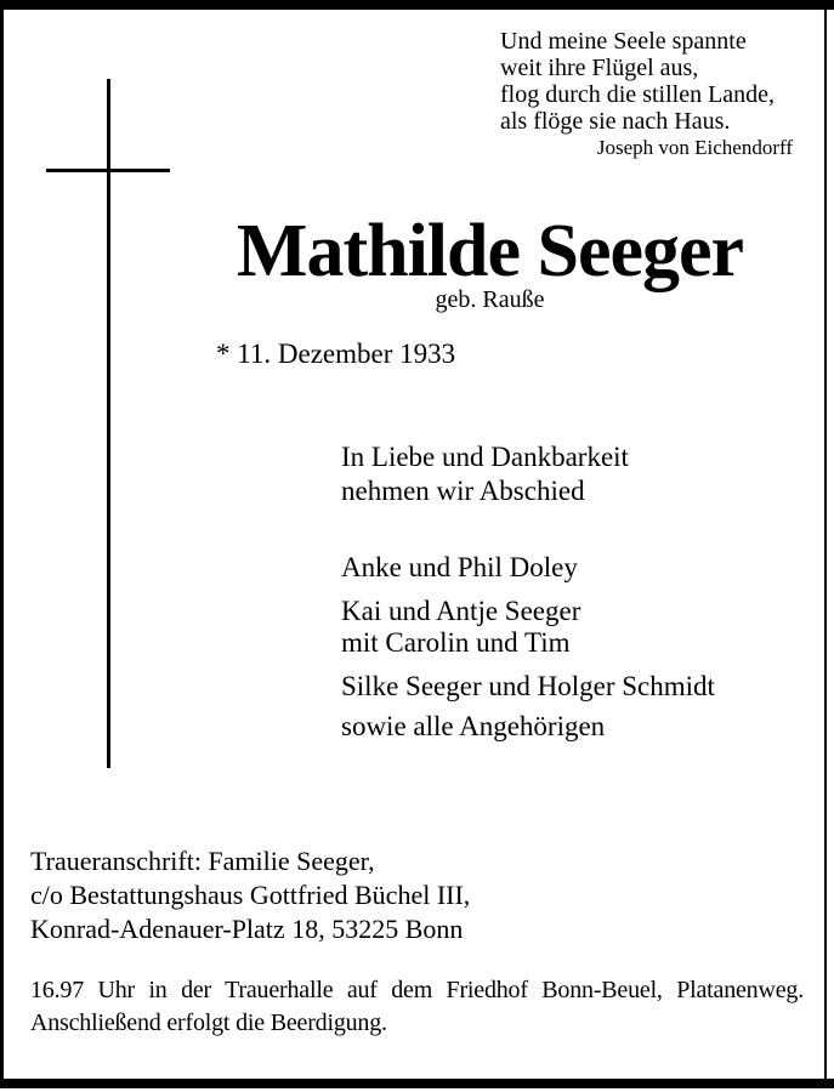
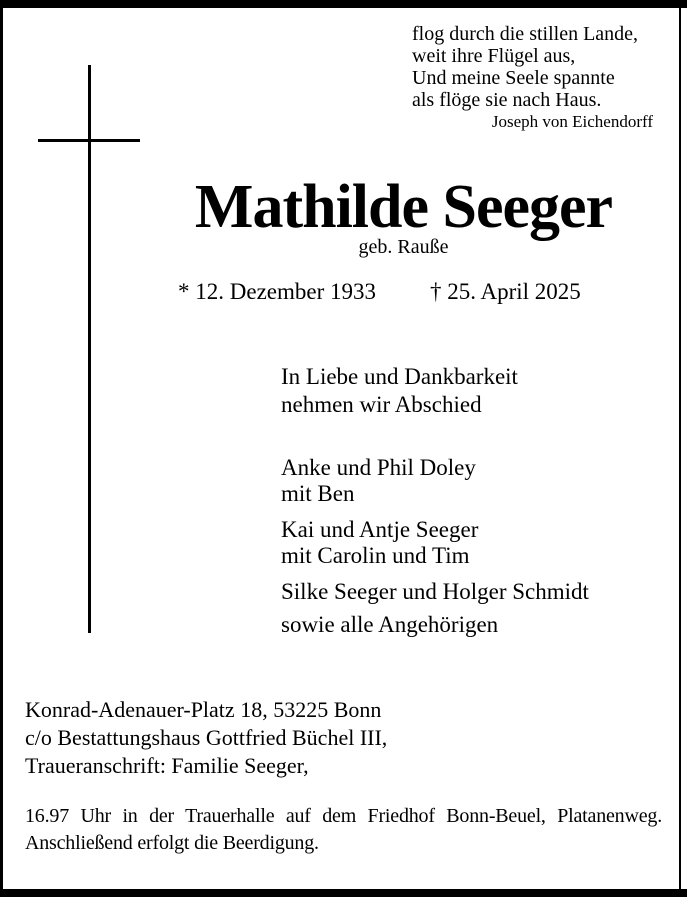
- Und meine Seele spannte
+ flog durch die stillen Lande,
  weit ihre Flügel aus,
- flog durch die stillen Lande,
+ Und meine Seele spannte
  als flöge sie nach Haus.
  Joseph von Eichendorff
  Mathilde Seeger
  geb. Rauße
- * 11. Dezember 1933
+ * 12. Dezember 1933
+ † 25. April 2025
  In Liebe und Dankbarkeit
  nehmen wir Abschied
  Anke und Phil Doley
+ mit Ben
  Kai und Antje Seeger
  mit Carolin und Tim
  Silke Seeger und Holger Schmidt
  sowie alle Angehörigen
- Traueranschrift: Familie Seeger,
+ Konrad-Adenauer-Platz 18, 53225 Bonn
  c/o Bestattungshaus Gottfried Büchel III,
- Konrad-Adenauer-Platz 18, 53225 Bonn
+ Traueranschrift: Familie Seeger,
  16.97 Uhr in der Trauerhalle auf dem Friedhof Bonn-Beuel, Platanenweg.
  Anschließend erfolgt die Beerdigung.
